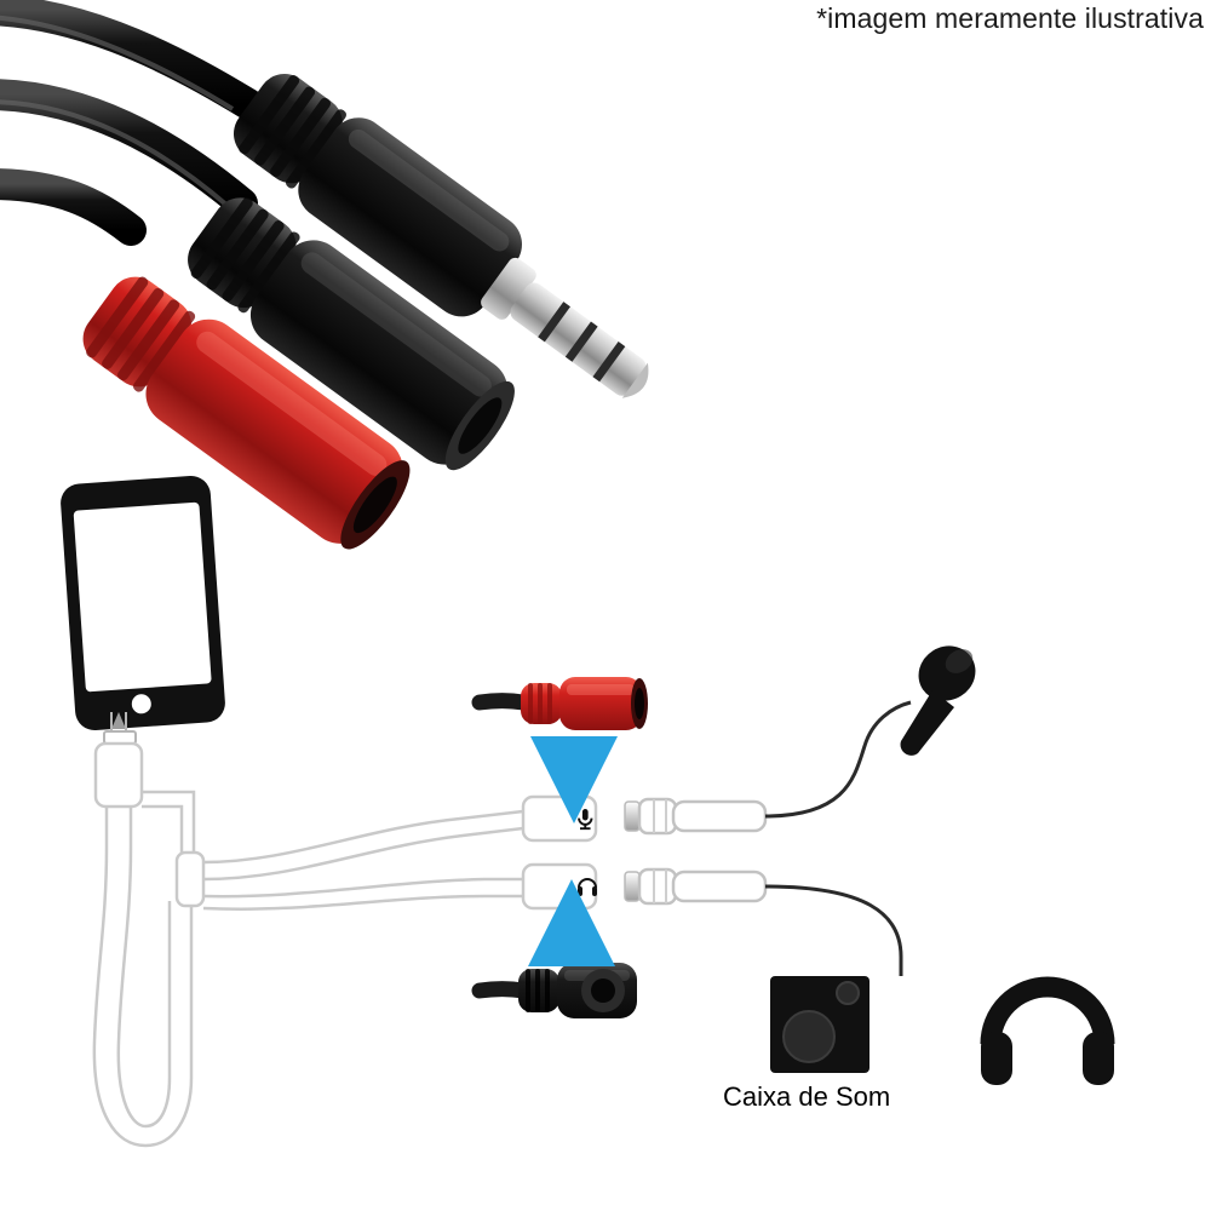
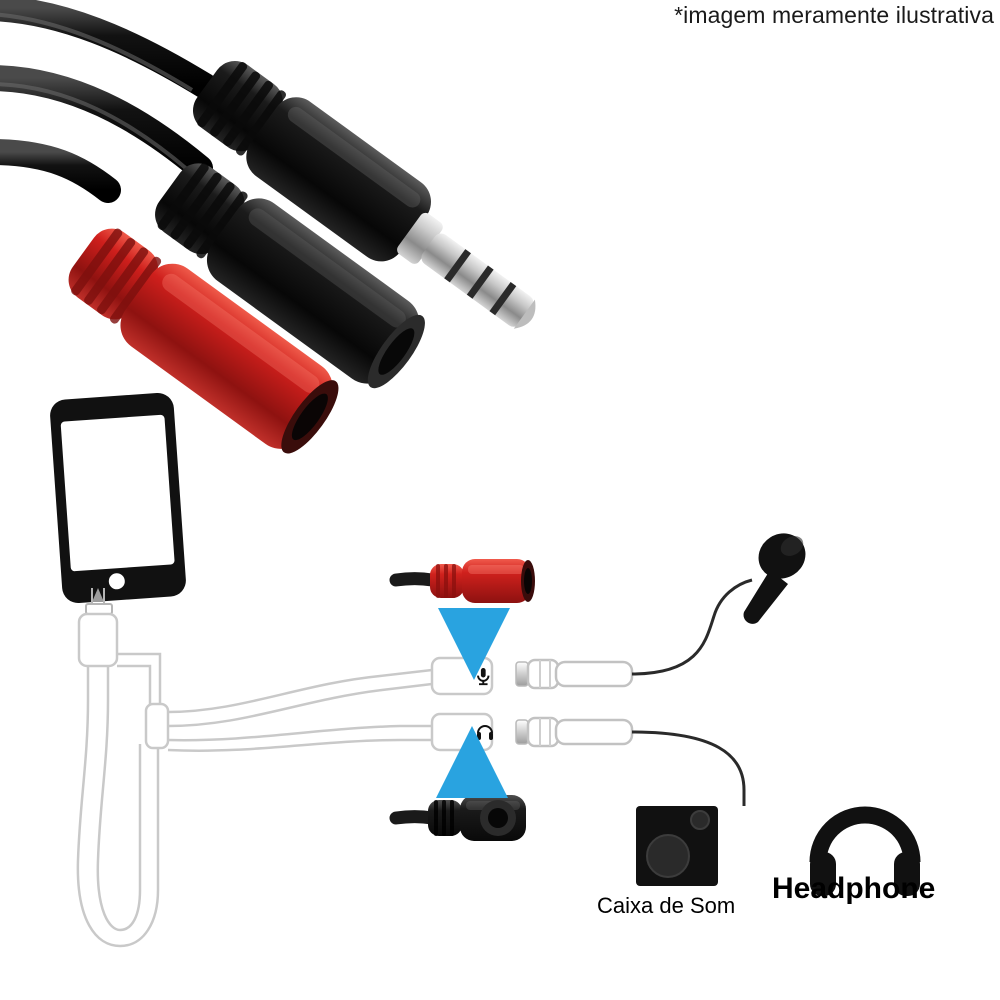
  *imagem meramente ilustrativa
+ Headphone
  Caixa de Som
